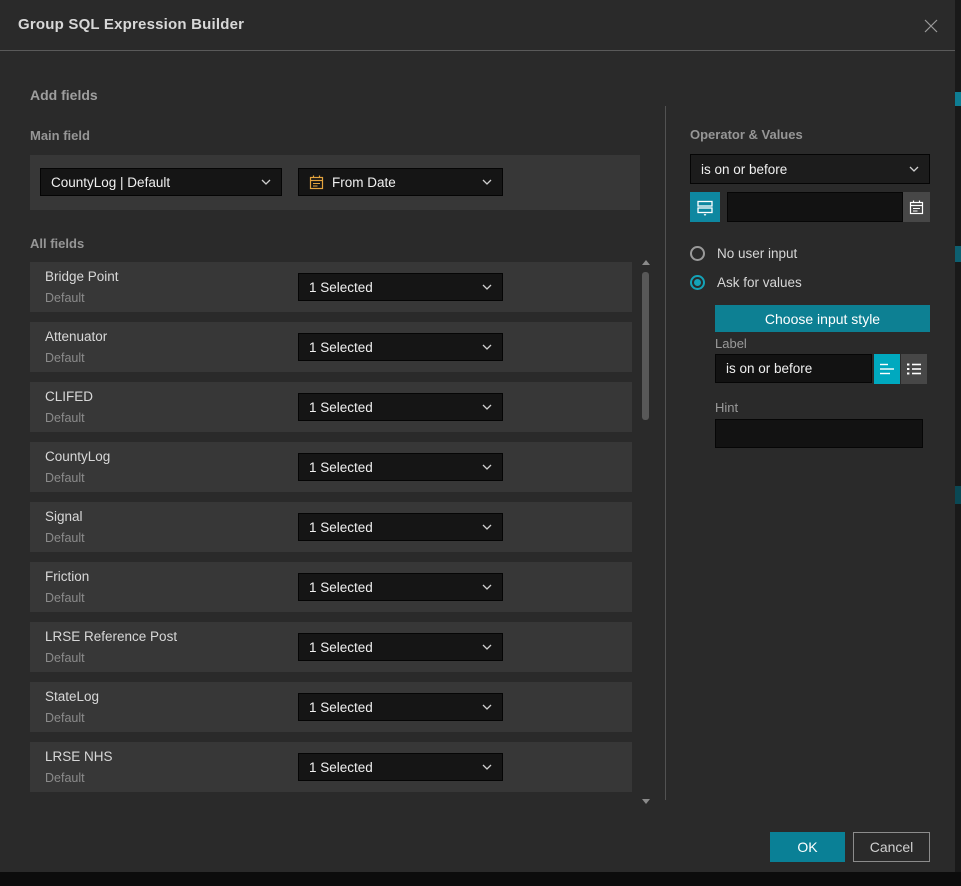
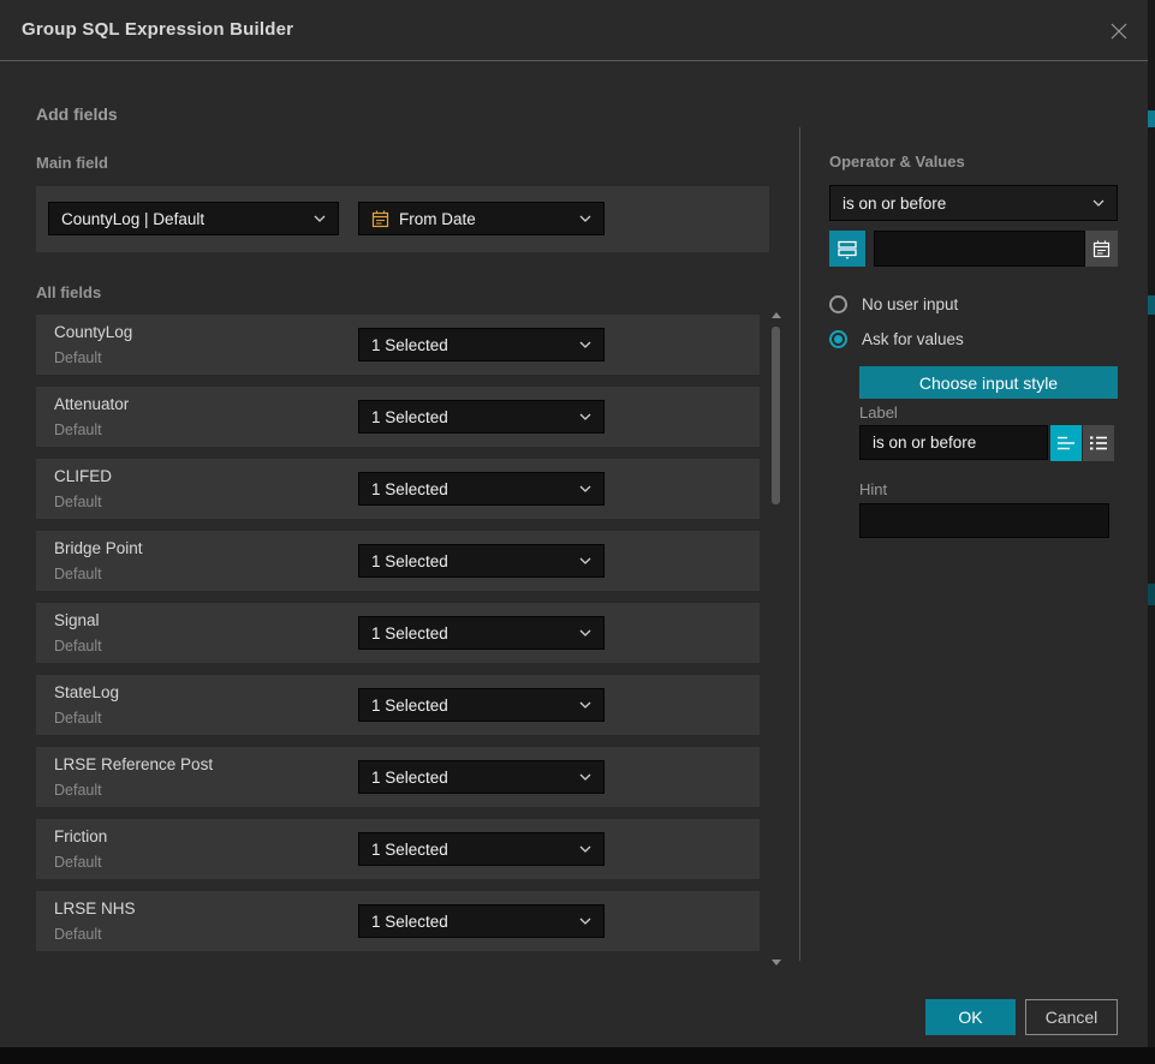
  Group SQL Expression Builder
  Add fields
  Main field
  CountyLog | Default
  From Date
  All fields
- Bridge Point
+ CountyLog
  Default
  1 Selected
  Attenuator
  Default
  1 Selected
  CLIFED
  Default
  1 Selected
- CountyLog
+ Bridge Point
  Default
  1 Selected
  Signal
  Default
  1 Selected
- Friction
+ StateLog
  Default
  1 Selected
  LRSE Reference Post
  Default
  1 Selected
- StateLog
+ Friction
  Default
  1 Selected
  LRSE NHS
  Default
  1 Selected
  Operator & Values
  is on or before
  No user input
  Ask for values
  Choose input style
  Label
  is on or before
  Hint
  OK
  Cancel
